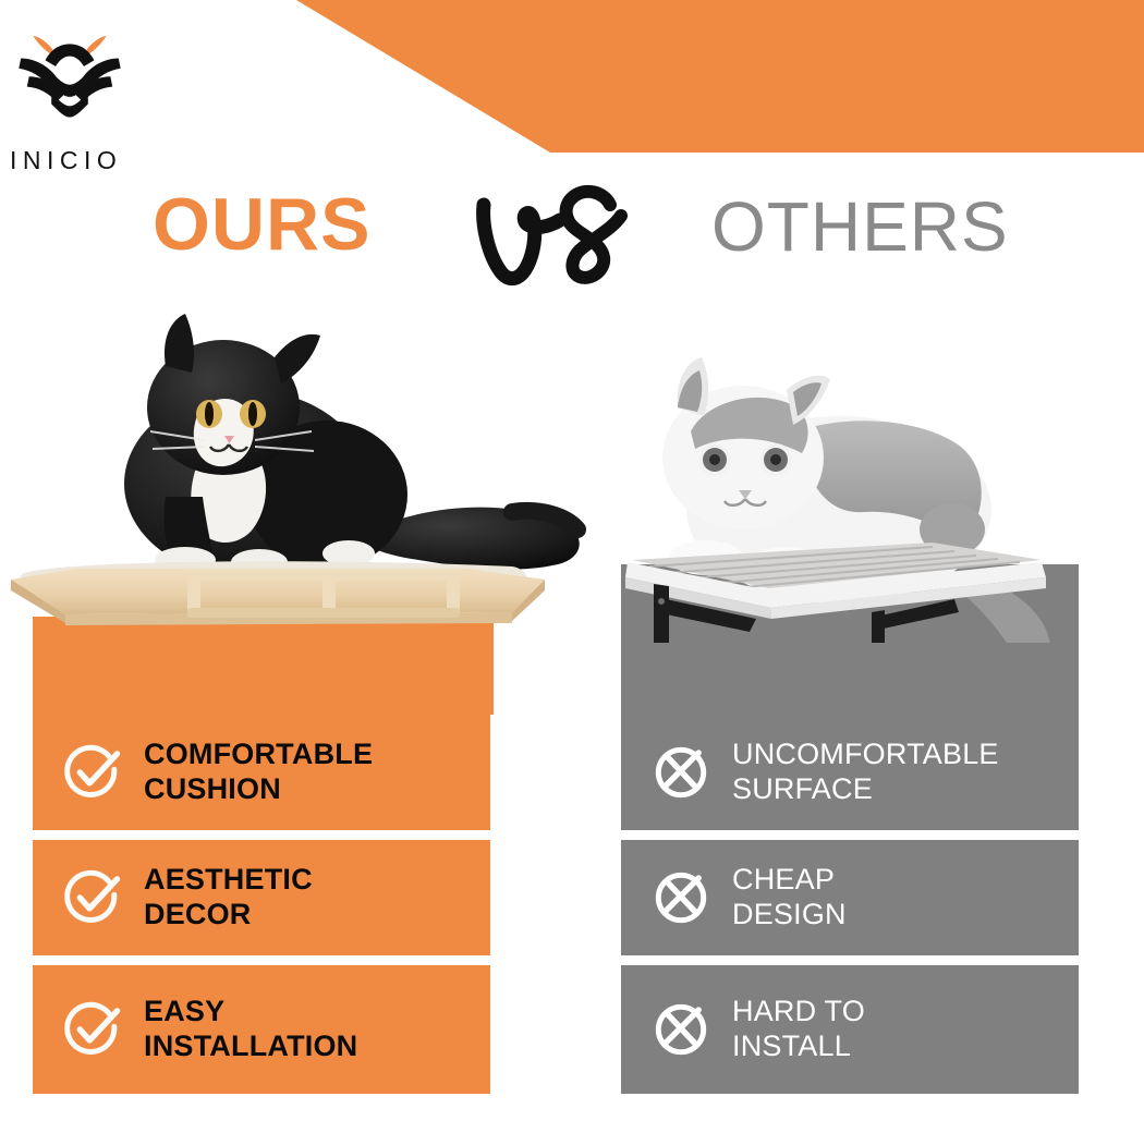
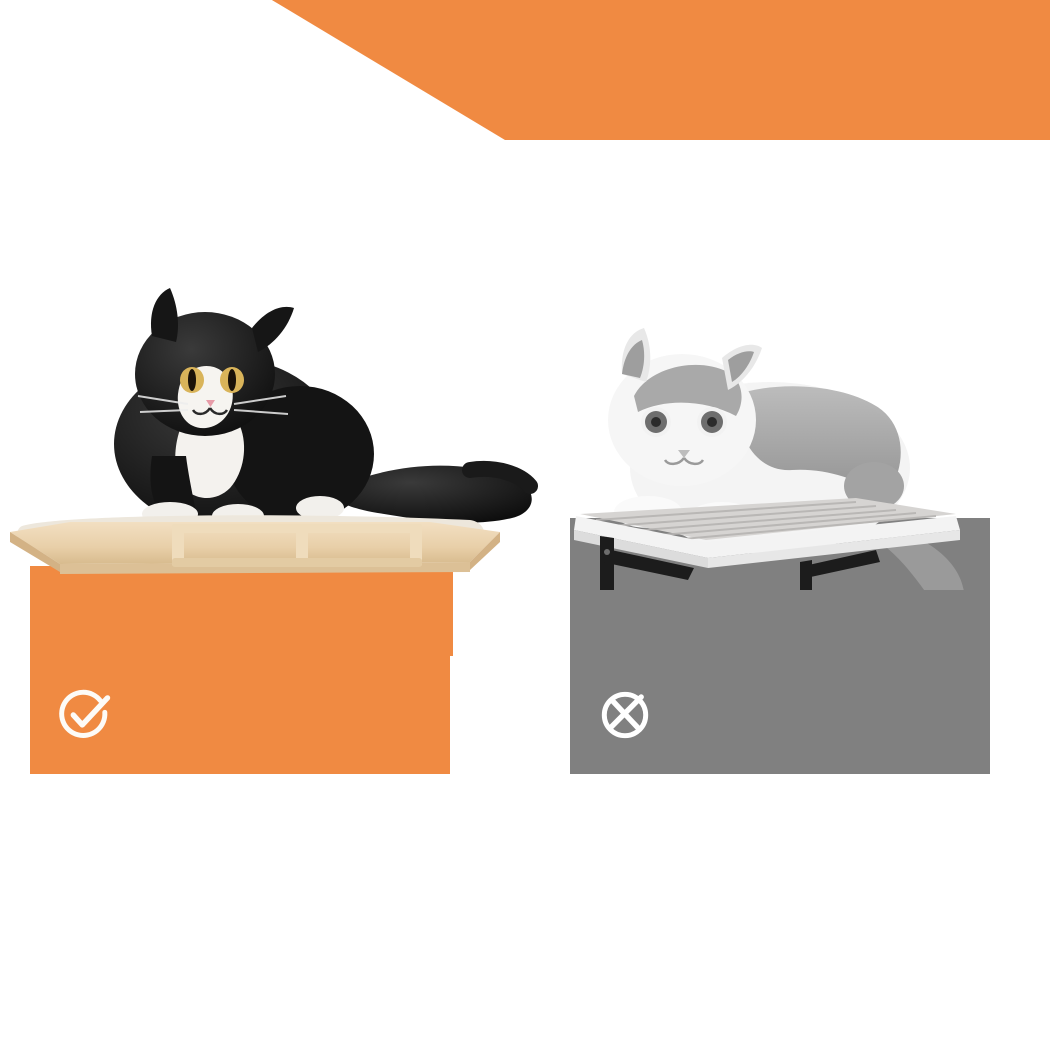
- INICIO
- OURS
- OTHERS
- COMFORTABLE
- CUSHION
- AESTHETIC
- DECOR
- EASY
- INSTALLATION
- UNCOMFORTABLE
- SURFACE
- CHEAP
- DESIGN
- HARD TO
- INSTALL
